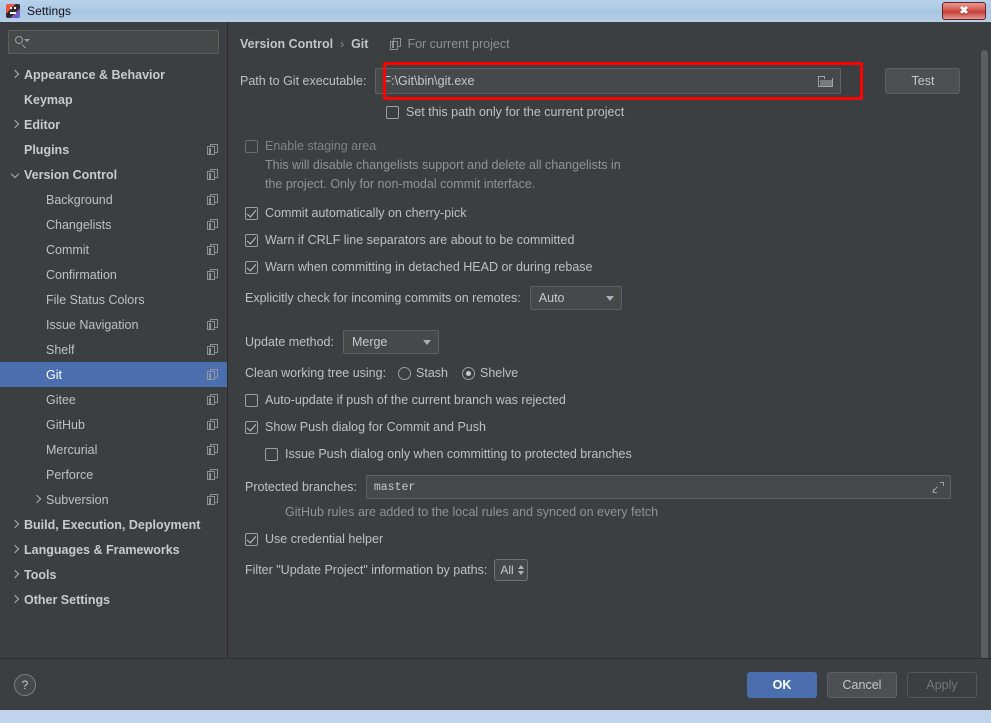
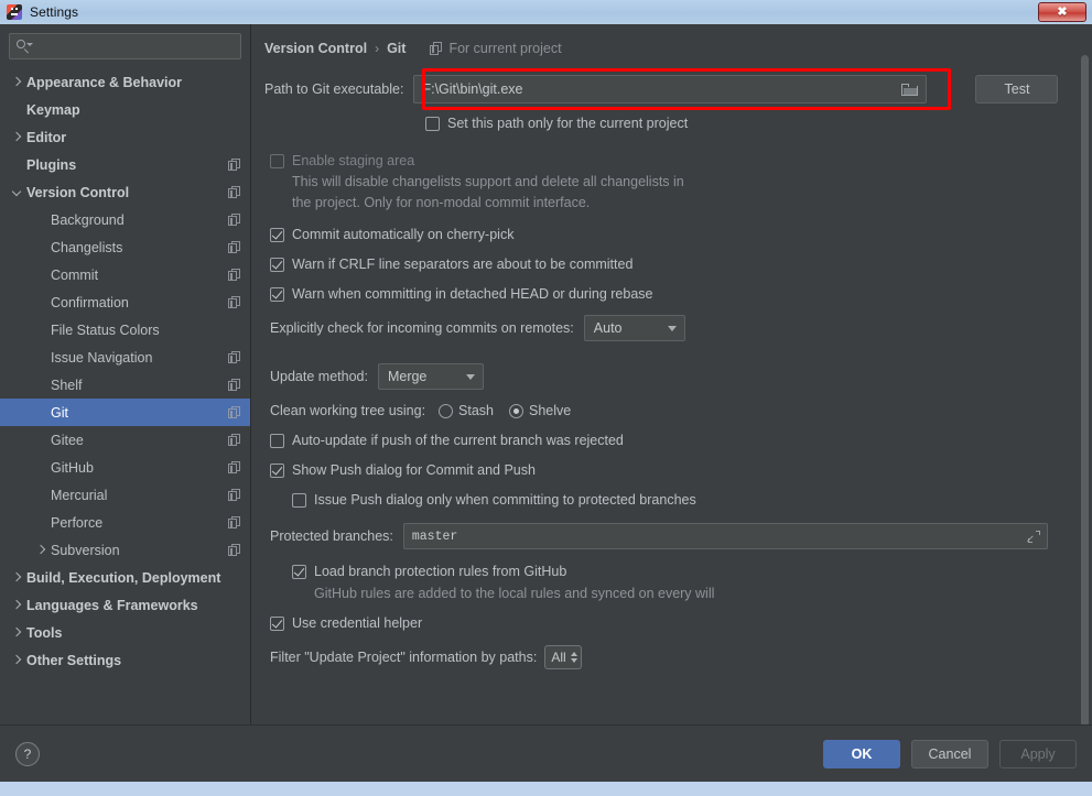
  Settings
  ✖
  Appearance & Behavior
  Keymap
  Editor
  Plugins
  Version Control
  Background
  Changelists
  Commit
  Confirmation
  File Status Colors
  Issue Navigation
  Shelf
  Git
  Gitee
  GitHub
  Mercurial
  Perforce
  Subversion
  Build, Execution, Deployment
  Languages & Frameworks
  Tools
  Other Settings
  Version Control
  ›
  Git
  For current project
  Path to Git executable:
  F:\Git\bin\git.exe
  Test
  Set this path only for the current project
  Enable staging area
  This will disable changelists support and delete all changelists in
  the project. Only for non-modal commit interface.
  Commit automatically on cherry-pick
  Warn if CRLF line separators are about to be committed
  Warn when committing in detached HEAD or during rebase
  Explicitly check for incoming commits on remotes:
  Auto
  Update method:
  Merge
  Clean working tree using:
  Stash
  Shelve
  Auto-update if push of the current branch was rejected
  Show Push dialog for Commit and Push
  Issue Push dialog only when committing to protected branches
  Protected branches:
  master
+ Load branch protection rules from GitHub
- GitHub rules are added to the local rules and synced on every fetch
+ GitHub rules are added to the local rules and synced on every will
  Use credential helper
  Filter "Update Project" information by paths:
  All
  ?
  OK
  Cancel
  Apply
